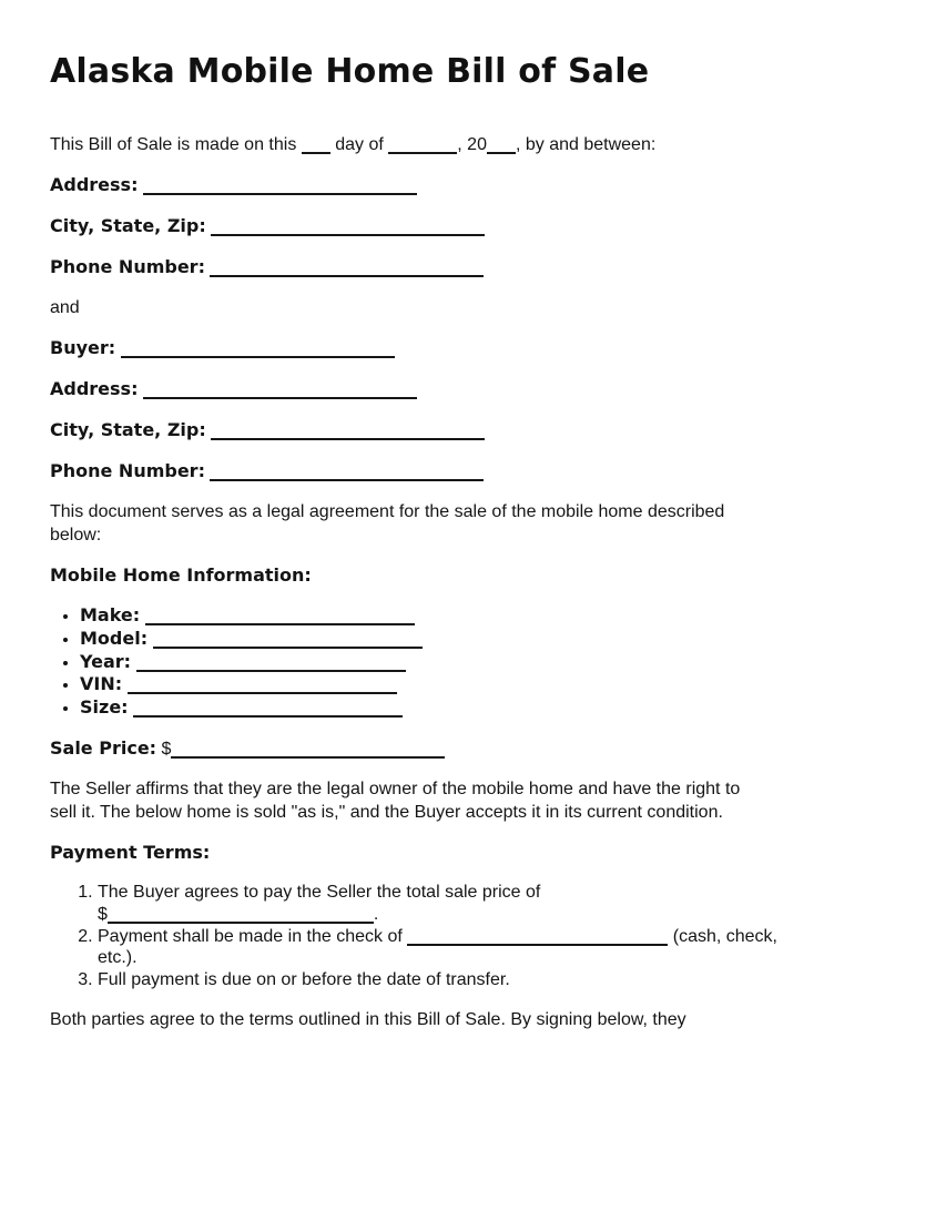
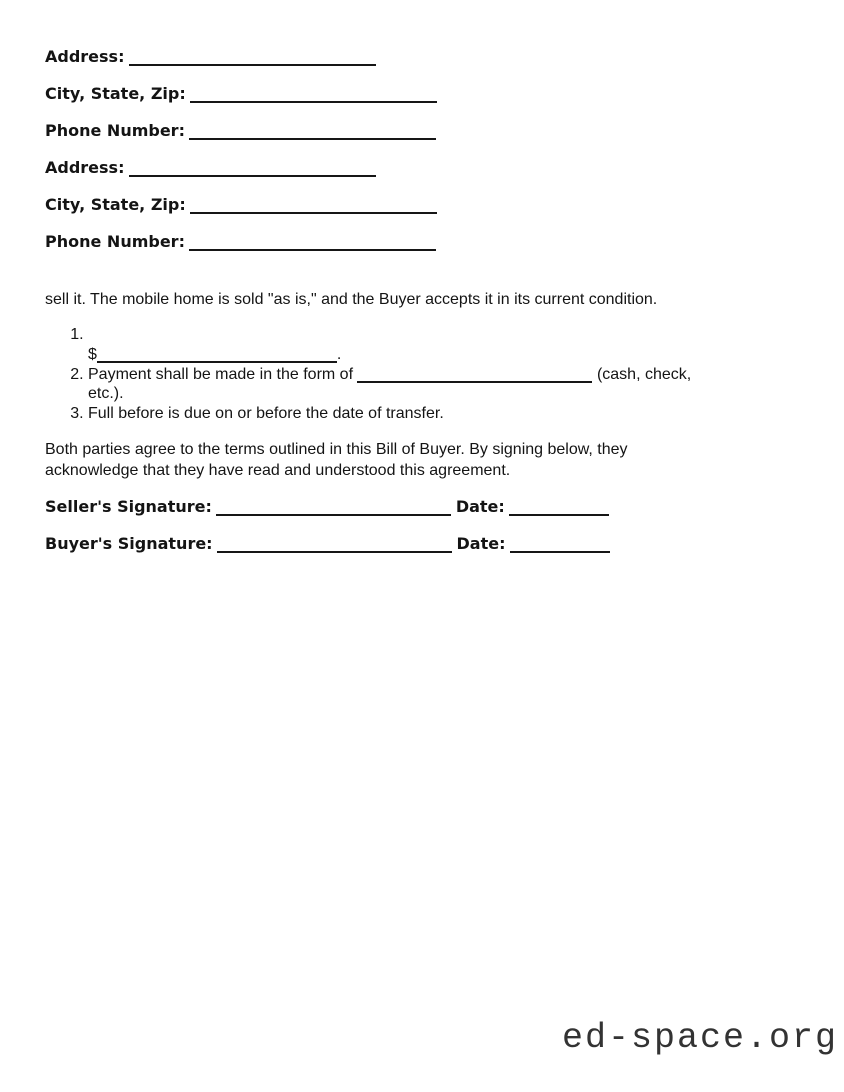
- Alaska Mobile Home Bill of Sale
- This Bill of Sale is made on this day of , 20 , by and between:
  Address:
  City, State, Zip:
  Phone Number:
- and
- Buyer:
  Address:
  City, State, Zip:
  Phone Number:
- This document serves as a legal agreement for the sale of the mobile home described
- below:
- Mobile Home Information:
- Make:
- Model:
- Year:
- VIN:
- Size:
- Sale Price: $
- The Seller affirms that they are the legal owner of the mobile home and have the right to
- sell it. The below home is sold "as is," and the Buyer accepts it in its current condition.
+ sell it. The mobile home is sold "as is," and the Buyer accepts it in its current condition.
- Payment Terms:
- The Buyer agrees to pay the Seller the total sale price of
  $ .
- Payment shall be made in the check of (cash, check,
+ Payment shall be made in the form of (cash, check,
  etc.).
- Full payment is due on or before the date of transfer.
+ Full before is due on or before the date of transfer.
- Both parties agree to the terms outlined in this Bill of Sale. By signing below, they
+ Both parties agree to the terms outlined in this Bill of Buyer. By signing below, they
+ acknowledge that they have read and understood this agreement.
+ Seller's Signature: Date:
+ Buyer's Signature: Date:
+ ed-space.org
